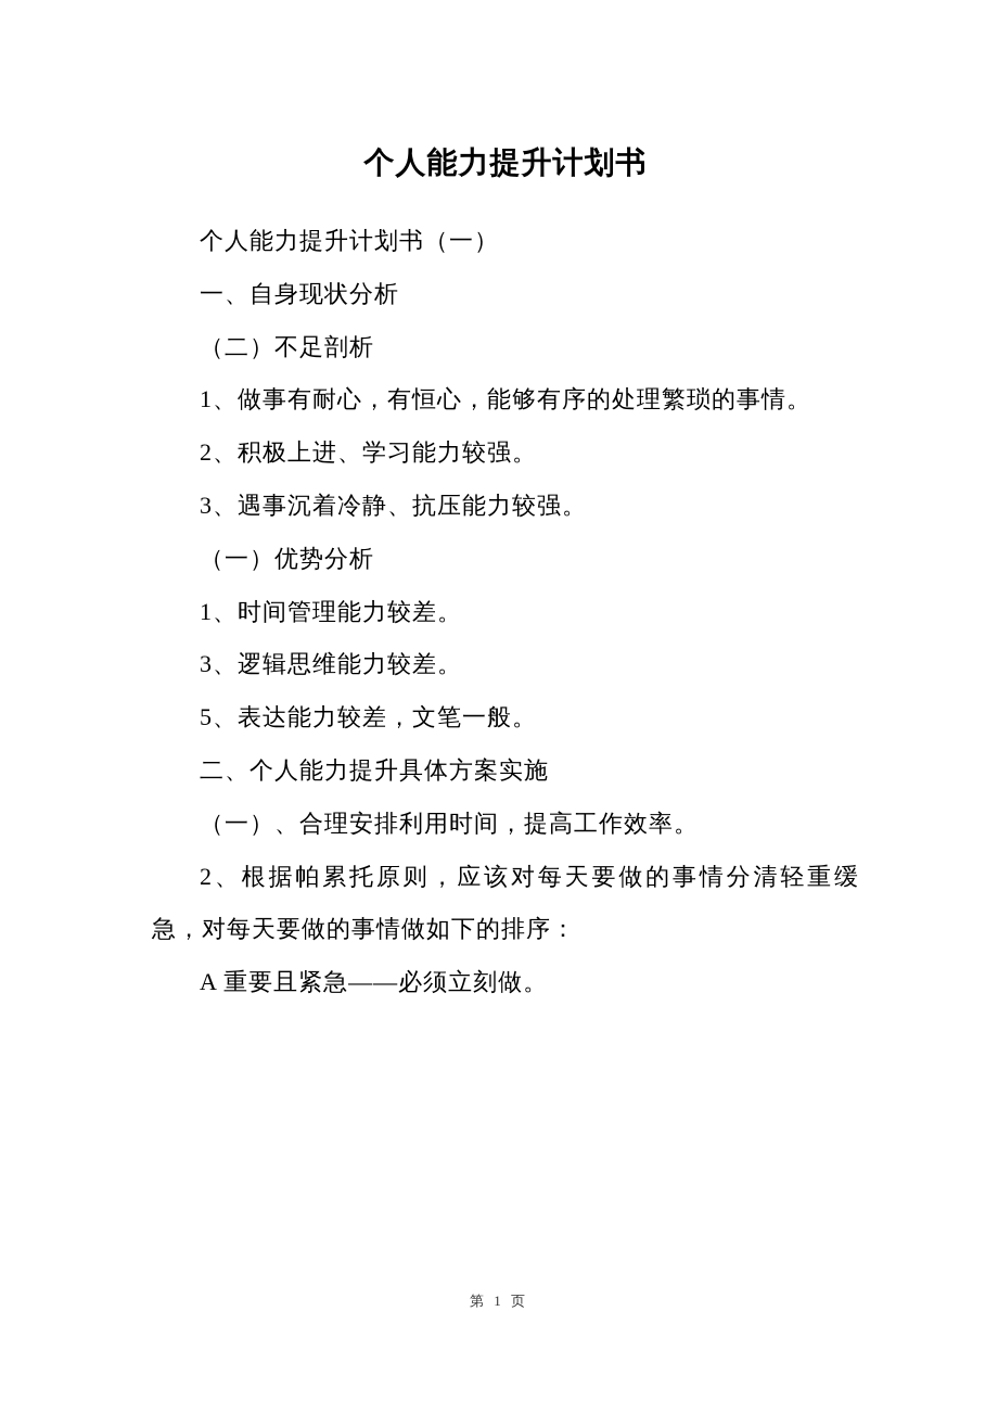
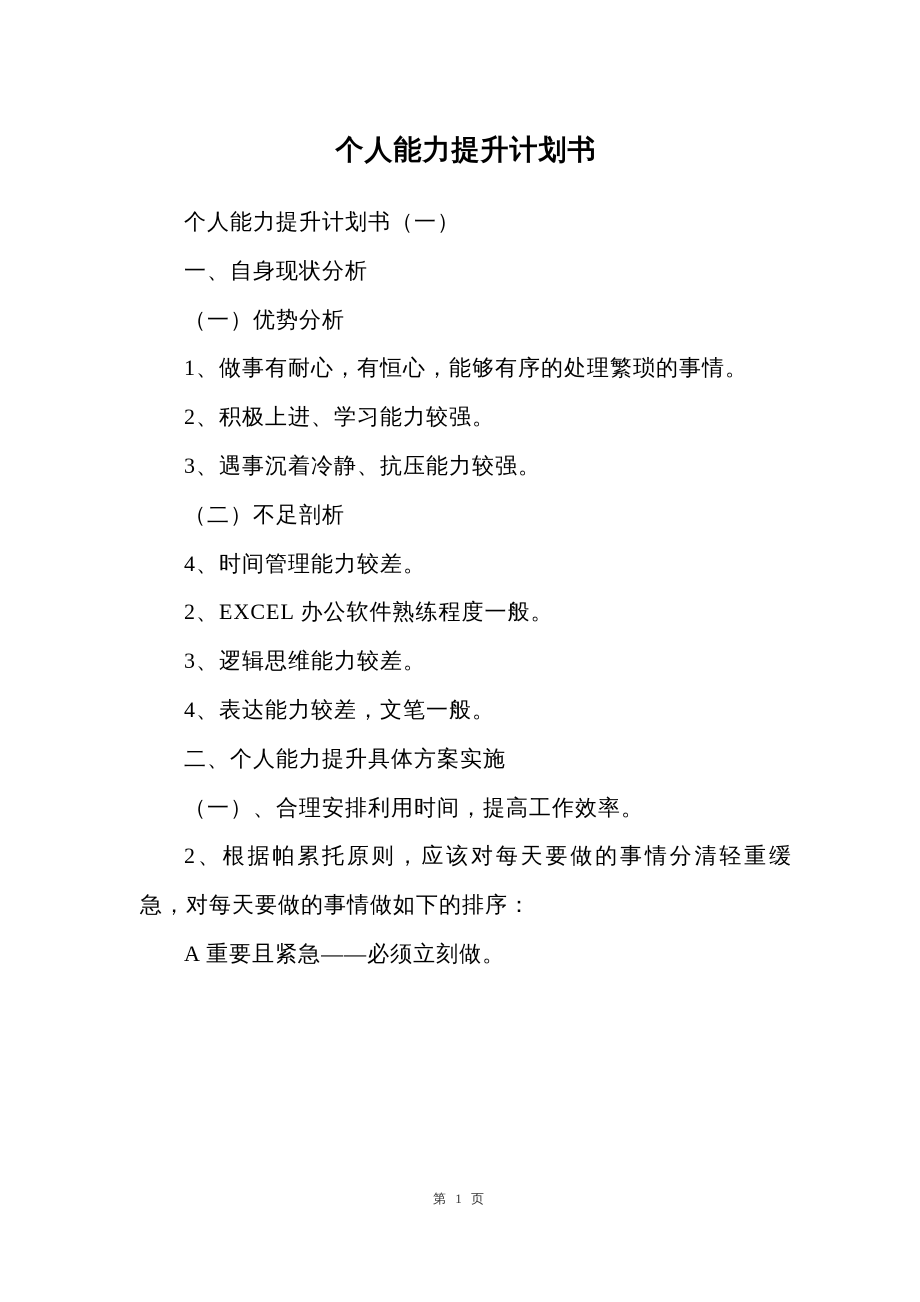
  个人能力提升计划书
  个人能力提升计划书（一）
  一、自身现状分析
- （二）不足剖析
+ （一）优势分析
  1、做事有耐心，有恒心，能够有序的处理繁琐的事情。
  2、积极上进、学习能力较强。
  3、遇事沉着冷静、抗压能力较强。
- （一）优势分析
+ （二）不足剖析
- 1、时间管理能力较差。
+ 4、时间管理能力较差。
+ 2、EXCEL 办公软件熟练程度一般。
  3、逻辑思维能力较差。
- 5、表达能力较差，文笔一般。
+ 4、表达能力较差，文笔一般。
  二、个人能力提升具体方案实施
  （一）、合理安排利用时间，提高工作效率。
  2、根据帕累托原则，应该对每天要做的事情分清轻重缓急，对每天要做的事情做如下的排序：
  A 重要且紧急——必须立刻做。
  第 1 页
